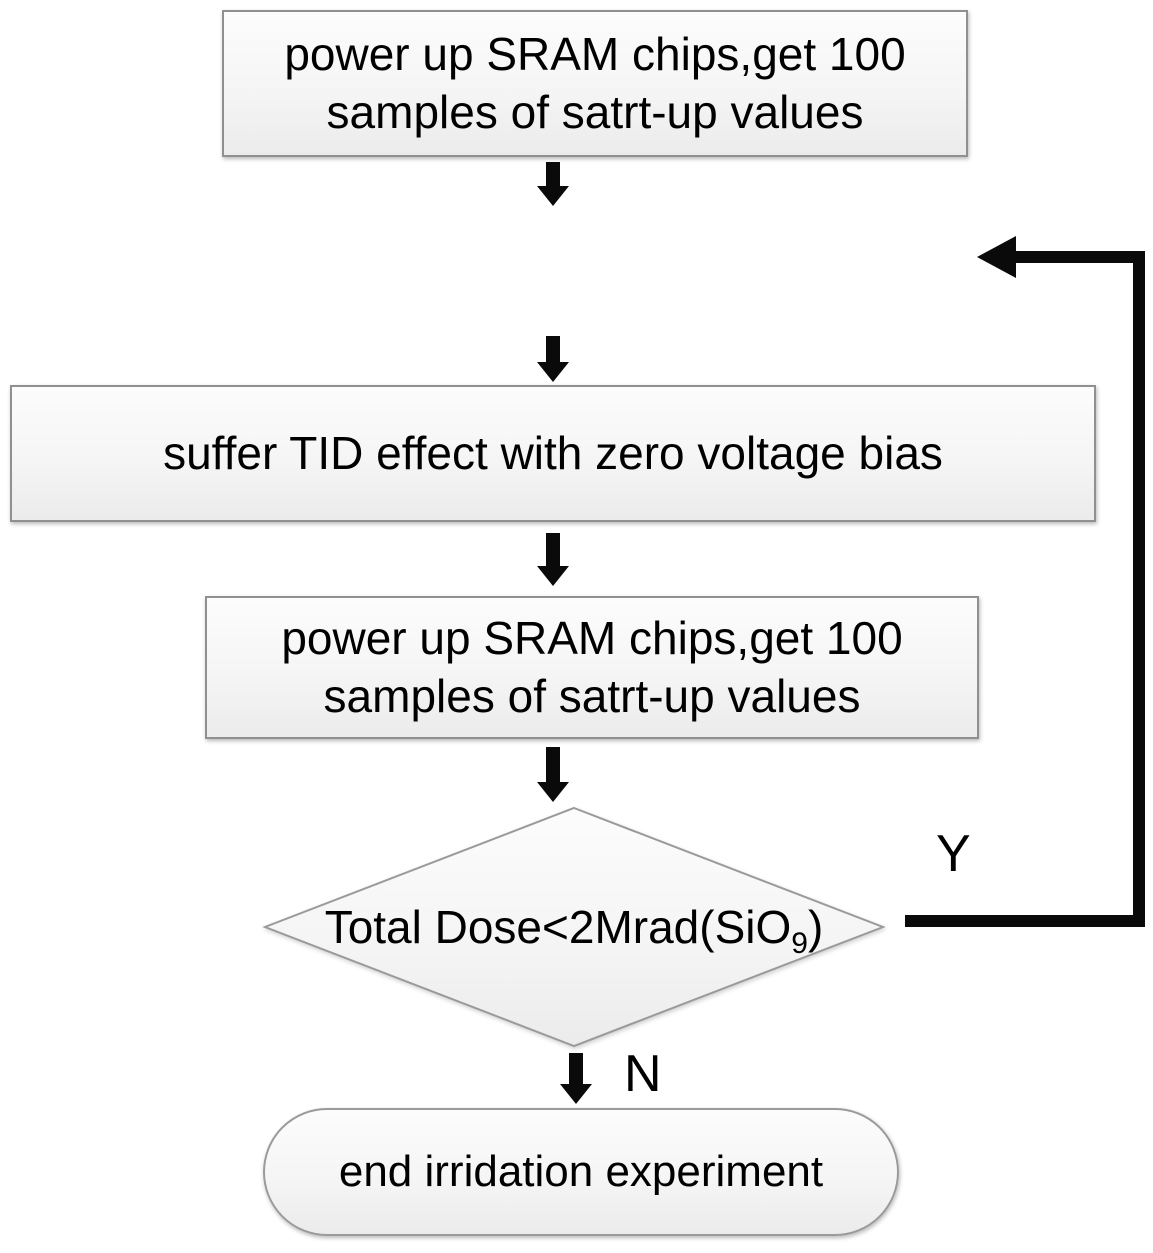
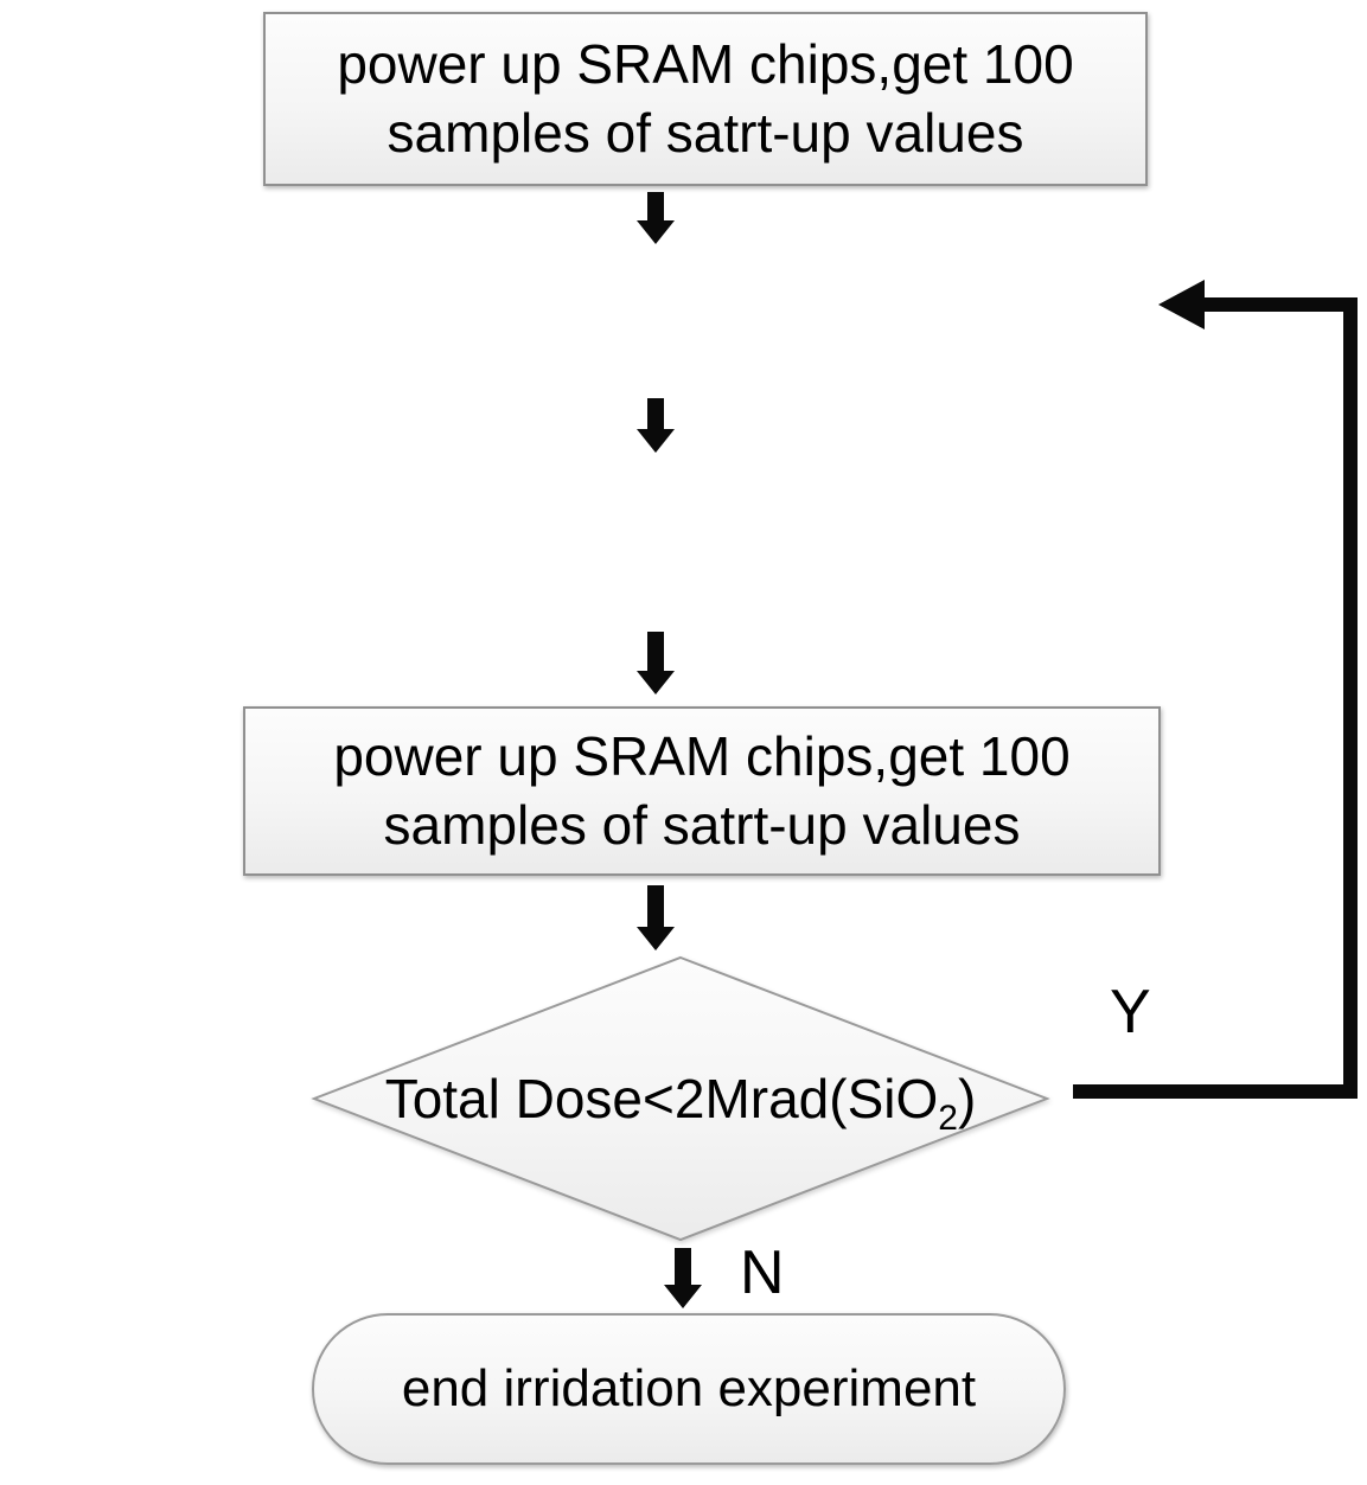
  power up SRAM chips,get 100
  samples of satrt-up values
- suffer TID effect with zero voltage bias
  power up SRAM chips,get 100
  samples of satrt-up values
- Total Dose<2Mrad(SiO9)
+ Total Dose<2Mrad(SiO2)
  Y
  N
  end irridation experiment
